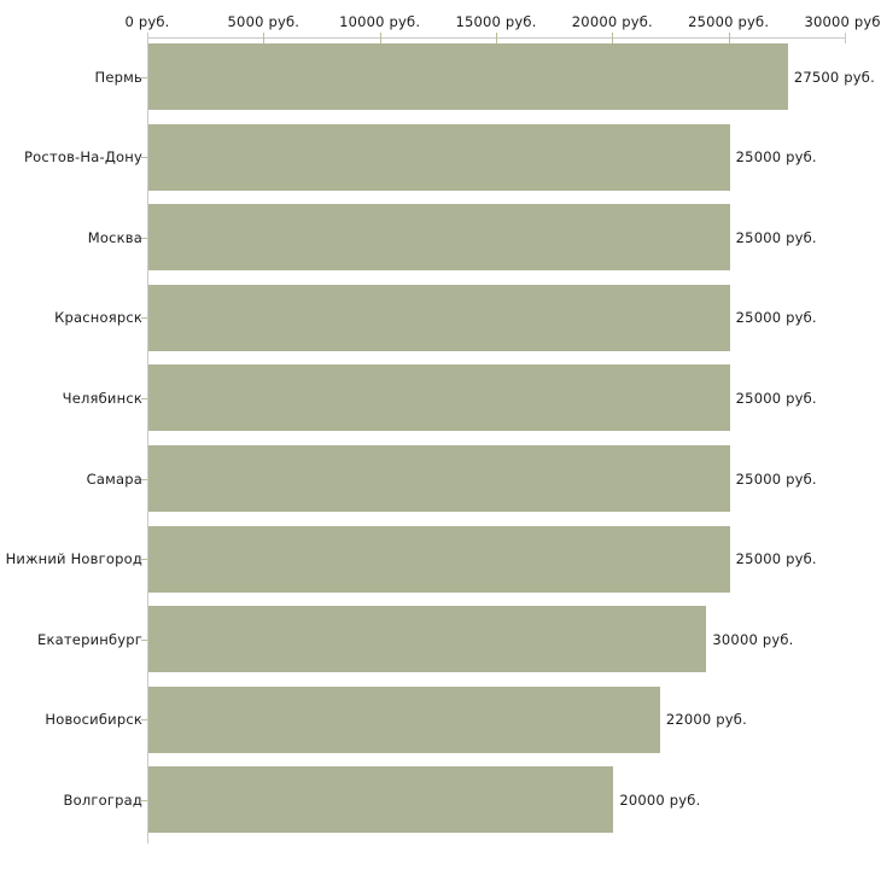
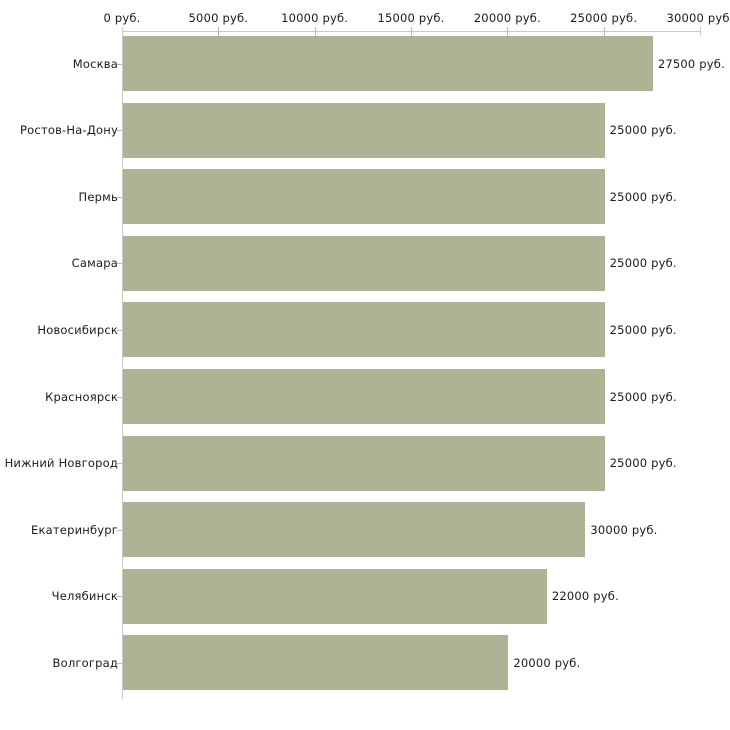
  0 руб.
  5000 руб.
  10000 руб.
  15000 руб.
  20000 руб.
  25000 руб.
  30000 руб
- Пермь
+ Москва
  Ростов-На-Дону
- Москва
+ Пермь
- Красноярск
+ Самара
- Челябинск
+ Новосибирск
- Самара
+ Красноярск
  Нижний Новгород
  Екатеринбург
- Новосибирск
+ Челябинск
  Волгоград
  27500 руб.
  25000 руб.
  25000 руб.
  25000 руб.
  25000 руб.
  25000 руб.
  25000 руб.
  30000 руб.
  22000 руб.
  20000 руб.
